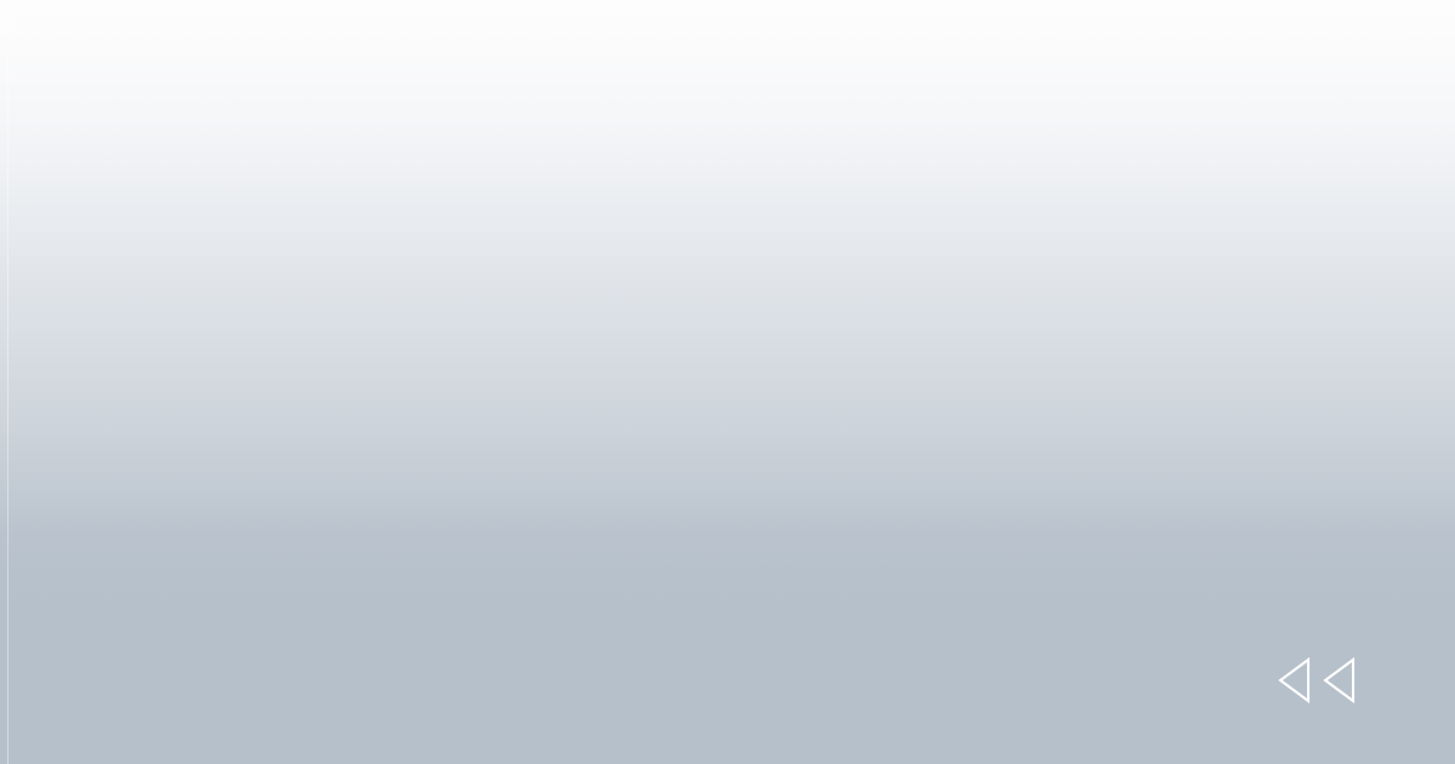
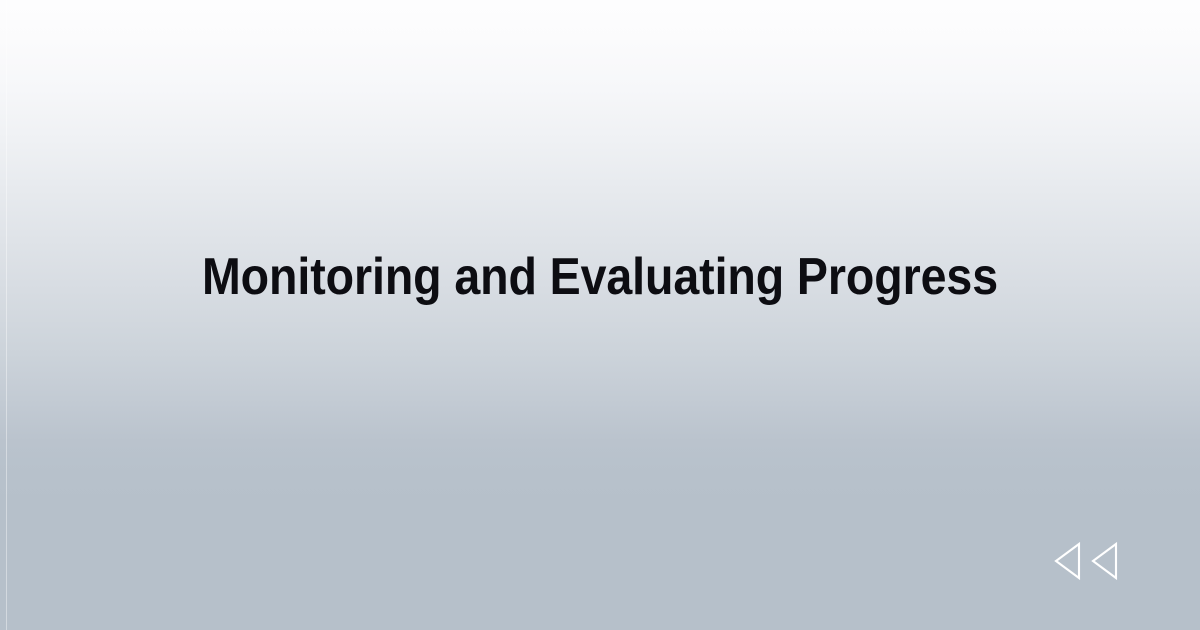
+ Monitoring and Evaluating Progress
